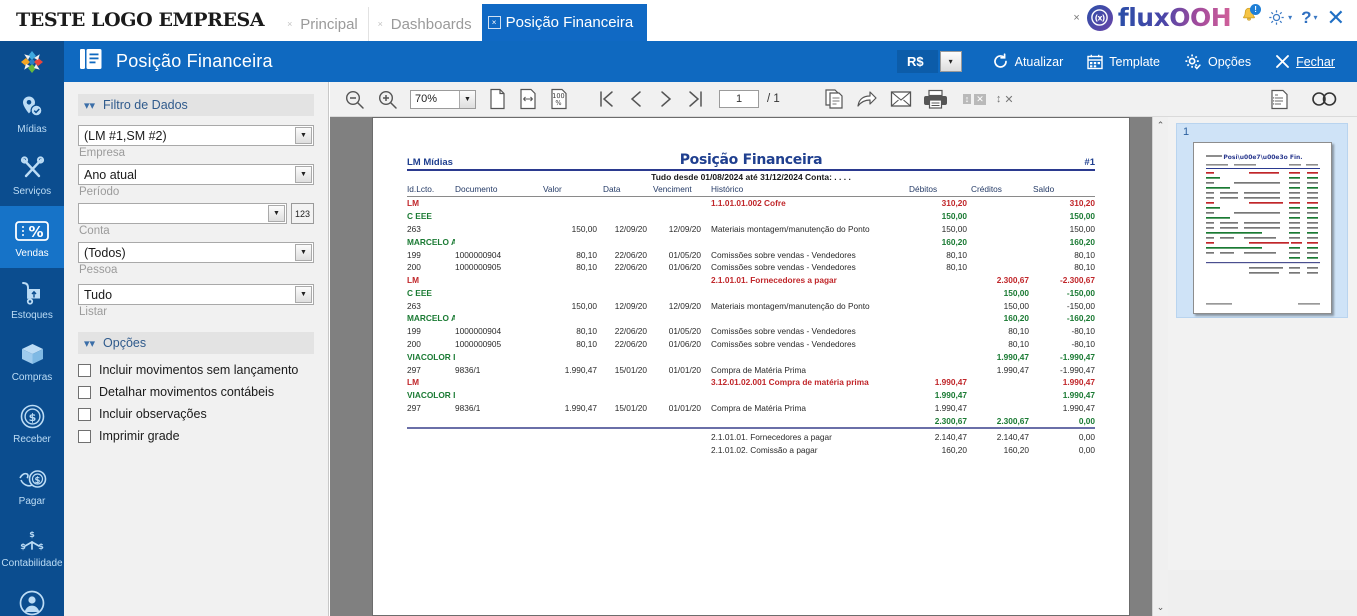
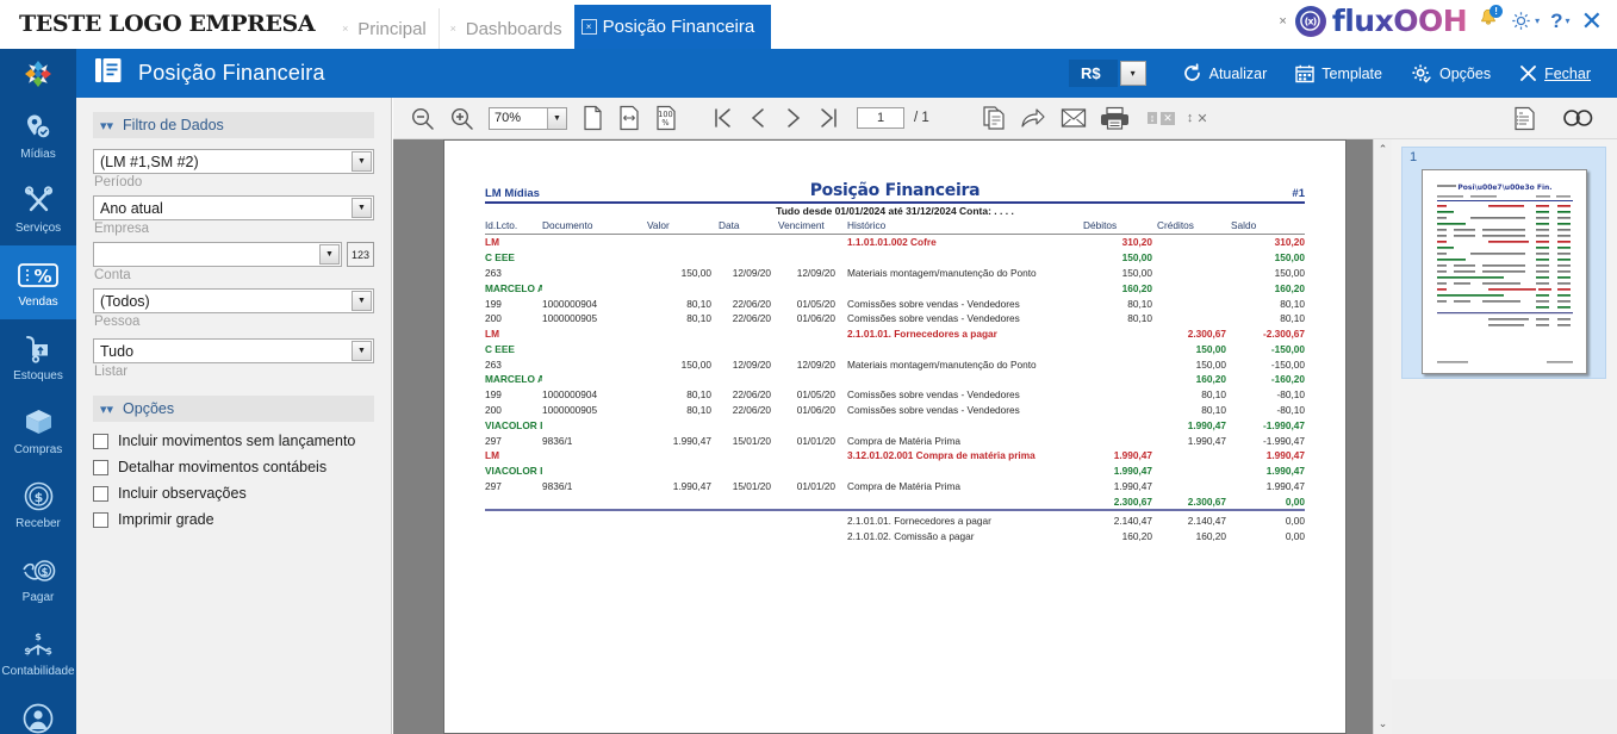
  TESTE LOGO EMPRESA
  ×
  Principal
  ×
  Dashboards
  ×
  Posição Financeira
  ×
  x
  (
  )
  fluxOOH
  !
  ▾
  ?
  ▾
  ✕
  Mídias
  Serviços
  %
  Vendas
  Estoques
  Compras
  $
  Receber
  $
  Pagar
  $
  $
  $
  Contabilidade
  Posição Financeira
  R$
  ▾
  Atualizar
  Template
  Opções
  Fechar
  ▾▾
  Filtro de Dados
  (LM #1,SM #2)
- Empresa
+ Período
  Ano atual
- Período
+ Empresa
  123
  Conta
  (Todos)
  Pessoa
  Tudo
  Listar
  ▾▾
  Opções
  Incluir movimentos sem lançamento
  Detalhar movimentos contábeis
  Incluir observações
  Imprimir grade
  70%
  100
  %
  1
  / 1
  ↕
  ✕
  ↕
  ✕
  LM Mídias
  Posição Financeira
  #1
- Tudo desde 01/08/2024 até 31/12/2024 Conta: . . . .
+ Tudo desde 01/01/2024 até 31/12/2024 Conta: . . . .
  Id.Lcto.	Documento	Valor	Data	Venciment	Histórico	Débitos	Créditos	Saldo
  LM					1.1.01.01.002 Cofre	310,20		310,20
  C EEE						150,00		150,00
  263		150,00	12/09/20	12/09/20	Materiais montagem/manutenção do Ponto	150,00		150,00
  MARCELO A						160,20		160,20
  199	1000000904	80,10	22/06/20	01/05/20	Comissões sobre vendas - Vendedores	80,10		80,10
  200	1000000905	80,10	22/06/20	01/06/20	Comissões sobre vendas - Vendedores	80,10		80,10
  LM					2.1.01.01. Fornecedores a pagar		2.300,67	-2.300,67
  C EEE							150,00	-150,00
  263		150,00	12/09/20	12/09/20	Materiais montagem/manutenção do Ponto		150,00	-150,00
  MARCELO A							160,20	-160,20
  199	1000000904	80,10	22/06/20	01/05/20	Comissões sobre vendas - Vendedores		80,10	-80,10
  200	1000000905	80,10	22/06/20	01/06/20	Comissões sobre vendas - Vendedores		80,10	-80,10
  297	9836/1	1.990,47	15/01/20	01/01/20	Compra de Matéria Prima		1.990,47	-1.990,47
  LM					3.12.01.02.001 Compra de matéria prima	1.990,47		1.990,47
  297	9836/1	1.990,47	15/01/20	01/01/20	Compra de Matéria Prima	1.990,47		1.990,47
  						2.300,67	2.300,67	0,00
  					2.1.01.01. Fornecedores a pagar	2.140,47	2.140,47	0,00
  					2.1.01.02. Comissão a pagar	160,20	160,20	0,00
  ⌃
  ⌄
  1
